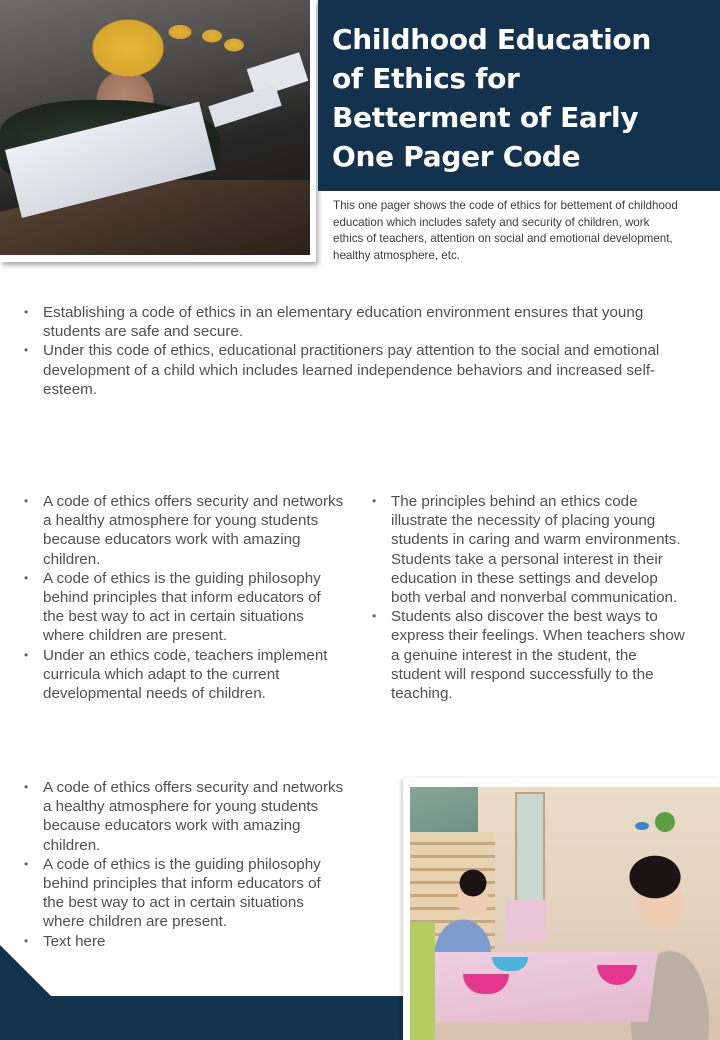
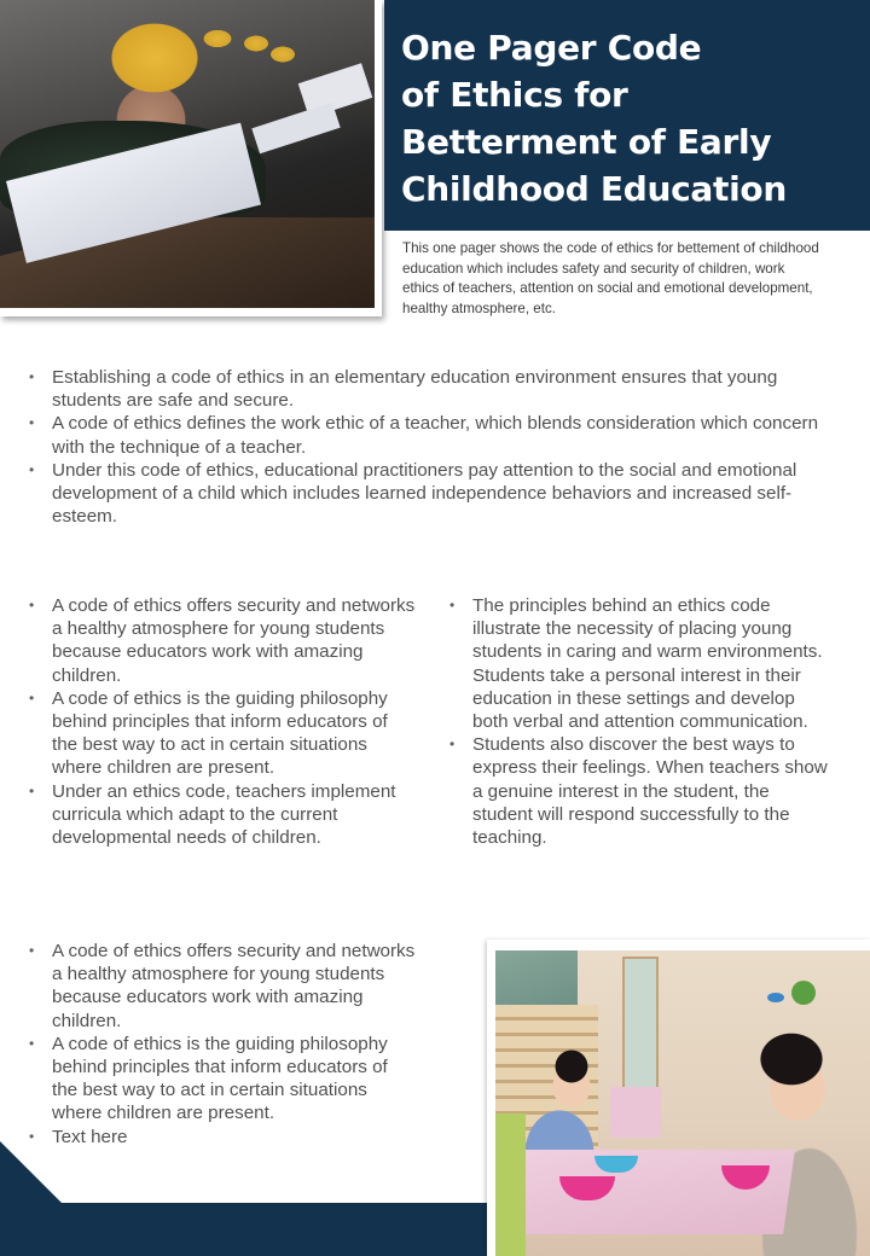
- Childhood Education
+ One Pager Code
  of Ethics for
  Betterment of Early
- One Pager Code
+ Childhood Education
  This one pager shows the code of ethics for bettement of childhood education which includes safety and security of children, work ethics of teachers, attention on social and emotional development, healthy atmosphere, etc.
  Establishing a code of ethics in an elementary education environment ensures that young students are safe and secure.
+ A code of ethics defines the work ethic of a teacher, which blends consideration which concern with the technique of a teacher.
  Under this code of ethics, educational practitioners pay attention to the social and emotional development of a child which includes learned independence behaviors and increased self-esteem.
  A code of ethics offers security and networks a healthy atmosphere for young students because educators work with amazing children.
  A code of ethics is the guiding philosophy behind principles that inform educators of the best way to act in certain situations where children are present.
  Under an ethics code, teachers implement curricula which adapt to the current developmental needs of children.
- The principles behind an ethics code illustrate the necessity of placing young students in caring and warm environments. Students take a personal interest in their education in these settings and develop both verbal and nonverbal communication.
+ The principles behind an ethics code illustrate the necessity of placing young students in caring and warm environments. Students take a personal interest in their education in these settings and develop both verbal and attention communication.
  Students also discover the best ways to express their feelings. When teachers show a genuine interest in the student, the student will respond successfully to the teaching.
  A code of ethics offers security and networks a healthy atmosphere for young students because educators work with amazing children.
  A code of ethics is the guiding philosophy behind principles that inform educators of the best way to act in certain situations where children are present.
  Text here
